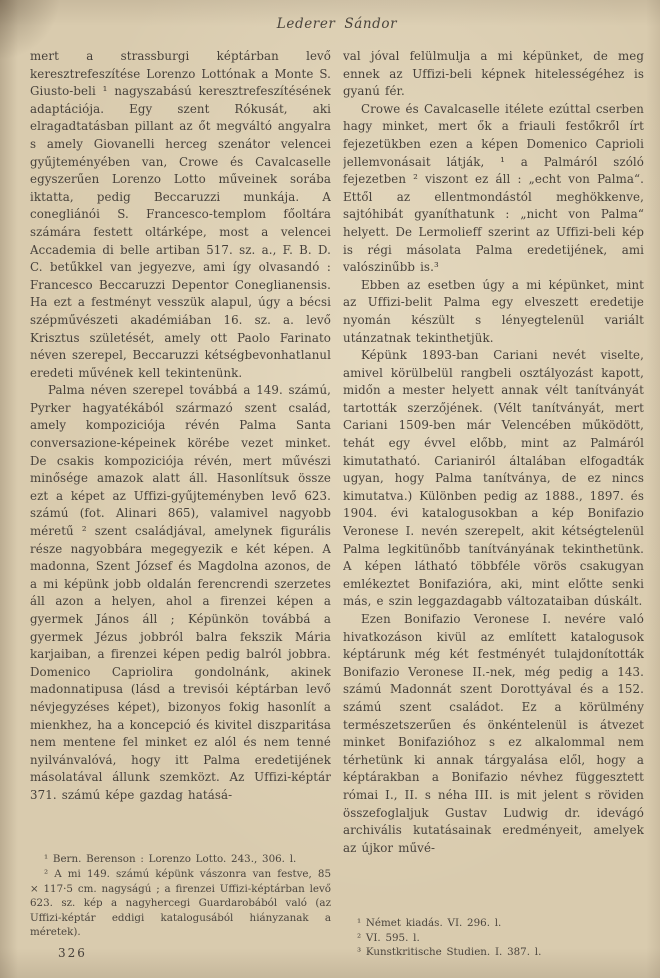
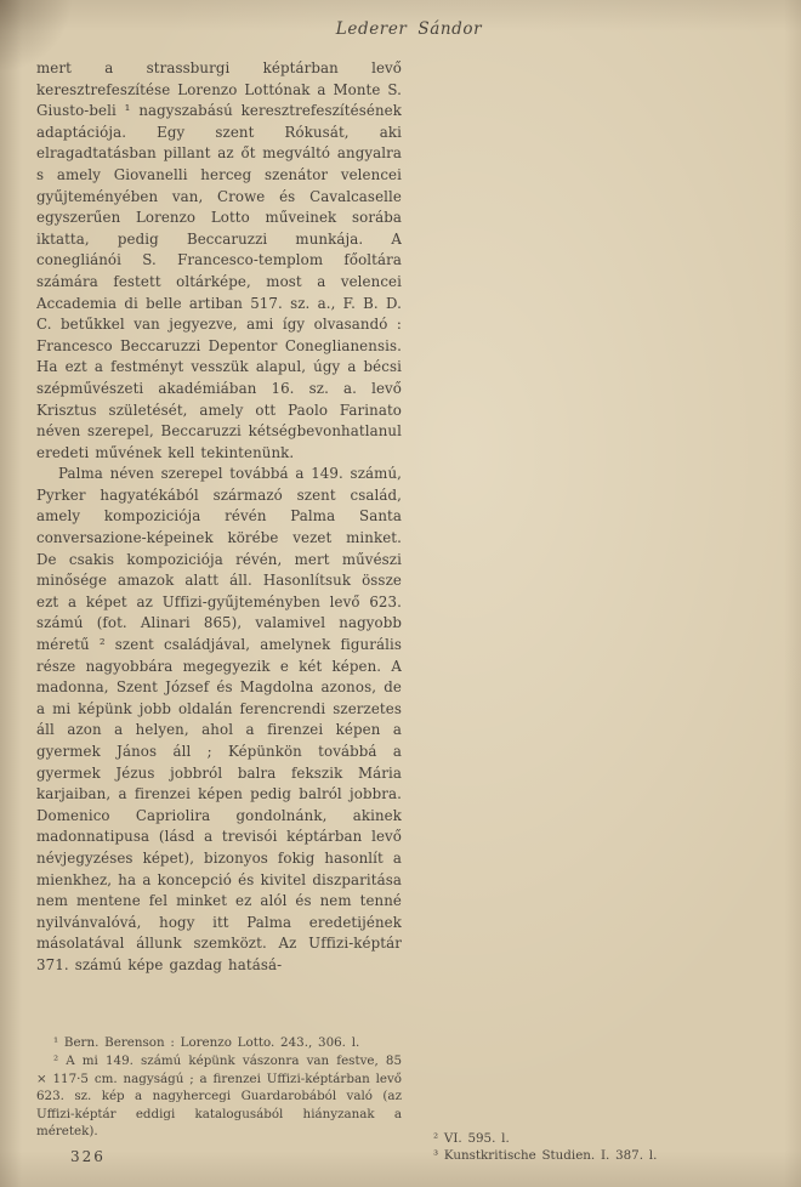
  Lederer Sándor
  a strassburgi képtárban levő keresztrefeszítése Lorenzo Lottónak a Monte S. Giusto-beli ¹ nagyszabású keresztrefeszítésének adaptációja. Egy szent Rókusát, aki elragadtatásban pillant az őt megváltó angyalra s amely Giovanelli herceg szenátor velencei gyűjteményében van, Crowe és Cavalcaselle egyszerűen Lorenzo Lotto műveinek sorába iktatta, pedig Beccaruzzi munkája. A conegliánói S. Francesco-templom főoltára számára festett oltárképe, most a velencei Accademia di belle artiban 517. sz. a., F. B. D. C. betűkkel van jegyezve, ami így olvasandó : Francesco Beccaruzzi Depentor Coneglianensis. Ha ezt a festményt vesszük alapul, úgy a bécsi szépművészeti akadémiában 16. sz. a. levő Krisztus születését, amely ott Paolo Farinato néven szerepel, Beccaruzzi kétségbevonhatlanul eredeti művének kell tekintenünk.
  Palma néven szerepel továbbá a 149. számú, Pyrker hagyatékából származó szent család, amely kompoziciója révén Palma Santa conversazione-képeinek körébe vezet minket. De csakis kompoziciója révén, mert művészi minősége amazok alatt áll. Hasonlítsuk össze ezt a képet az Uffizi-gyűjteményben levő 623. számú (fot. Alinari 865), valamivel nagyobb méretű ² szent családjával, amelynek figurális része nagyobbára megegyezik e két képen. A madonna, Szent József és Magdolna azonos, de a mi képünk jobb oldalán ferencrendi szerzetes áll azon a helyen, ahol a firenzei képen a gyermek János áll ; Képünkön továbbá a gyermek Jézus jobbról balra fekszik Mária karjaiban, a firenzei képen pedig balról jobbra. Domenico Capriolira gondolnánk, akinek madonnatipusa (lásd a trevisói képtárban levő névjegyzéses képet), bizonyos fokig hasonlít a mienkhez, ha a koncepció és kivitel diszparitása nem mentene fel minket ez alól és nem tenné nyilvánvalóvá, hogy itt Palma eredetijének másolatával állunk szemközt. Az Uffizi-képtár 371. számú képe gazdag hatásá-
  ¹ Bern. Berenson : Lorenzo Lotto. 243., 306. l.
  ² A mi 149. számú képünk vászonra van festve, 85 × 117·5 cm. nagyságú ; a firenzei Uffizi-képtárban levő 623. sz. kép a nagyhercegi Guardarobából való (az Uffizi-képtár eddigi katalogusából hiányzanak a méretek).
  326
- val jóval felülmulja a mi képünket, de meg ennek az Uffizi-beli képnek hitelességéhez is gyanú fér.
- Crowe és Cavalcaselle itélete ezúttal cserben hagy minket, mert ők a friauli festőkről írt fejezetükben ezen a képen Domenico Caprioli jellemvonásait látják, ¹ a Palmáról szóló fejezetben ² viszont ez áll : „echt von Palma“. Ettől az ellentmondástól meghökkenve, sajtóhibát gyaníthatunk : „nicht von Palma“ helyett. De Lermolieff szerint az Uffizi-beli kép is régi másolata Palma eredetijének, ami valószinűbb is.³
- Ebben az esetben úgy a mi képünket, mint az Uffizi-belit Palma egy elveszett eredetije nyomán készült s lényegtelenül variált utánzatnak tekinthetjük.
- Képünk 1893-ban Cariani nevét viselte, amivel körülbelül rangbeli osztályozást kapott, midőn a mester helyett annak vélt tanítványát tartották szerzőjének. (Vélt tanítványát, mert Cariani 1509-ben már Velencében működött, tehát egy évvel előbb, mint az Palmáról kimutatható. Carianiról általában elfogadták ugyan, hogy Palma tanítványa, de ez nincs kimutatva.) Különben pedig az 1888., 1897. és 1904. évi katalogusokban a kép Bonifazio Veronese I. nevén szerepelt, akit kétségtelenül Palma legkitünőbb tanítványának tekinthetünk. A képen látható többféle vörös csakugyan emlékeztet Bonifazióra, aki, mint előtte senki más, e szin leggazdagabb változataiban dúskált.
- Ezen Bonifazio Veronese I. nevére való hivatkozáson kivül az említett katalogusok képtárunk még két festményét tulajdonították Bonifazio Veronese II.-nek, még pedig a 143. számú Madonnát szent Dorottyával és a 152. számú szent családot. Ez a körülmény természetszerűen és önkéntelenül is átvezet minket Bonifazióhoz s ez alkalommal nem térhetünk ki annak tárgyalása elől, hogy a képtárakban a Bonifazio névhez függesztett római I., II. s néha III. is mit jelent s röviden összefoglaljuk Gustav Ludwig dr. idevágó archivális kutatásainak eredményeit, amelyek az újkor művé-
- ¹ Német kiadás. VI. 296. l.
  ² VI. 595. l.
  ³ Kunstkritische Studien. I. 387. l.
